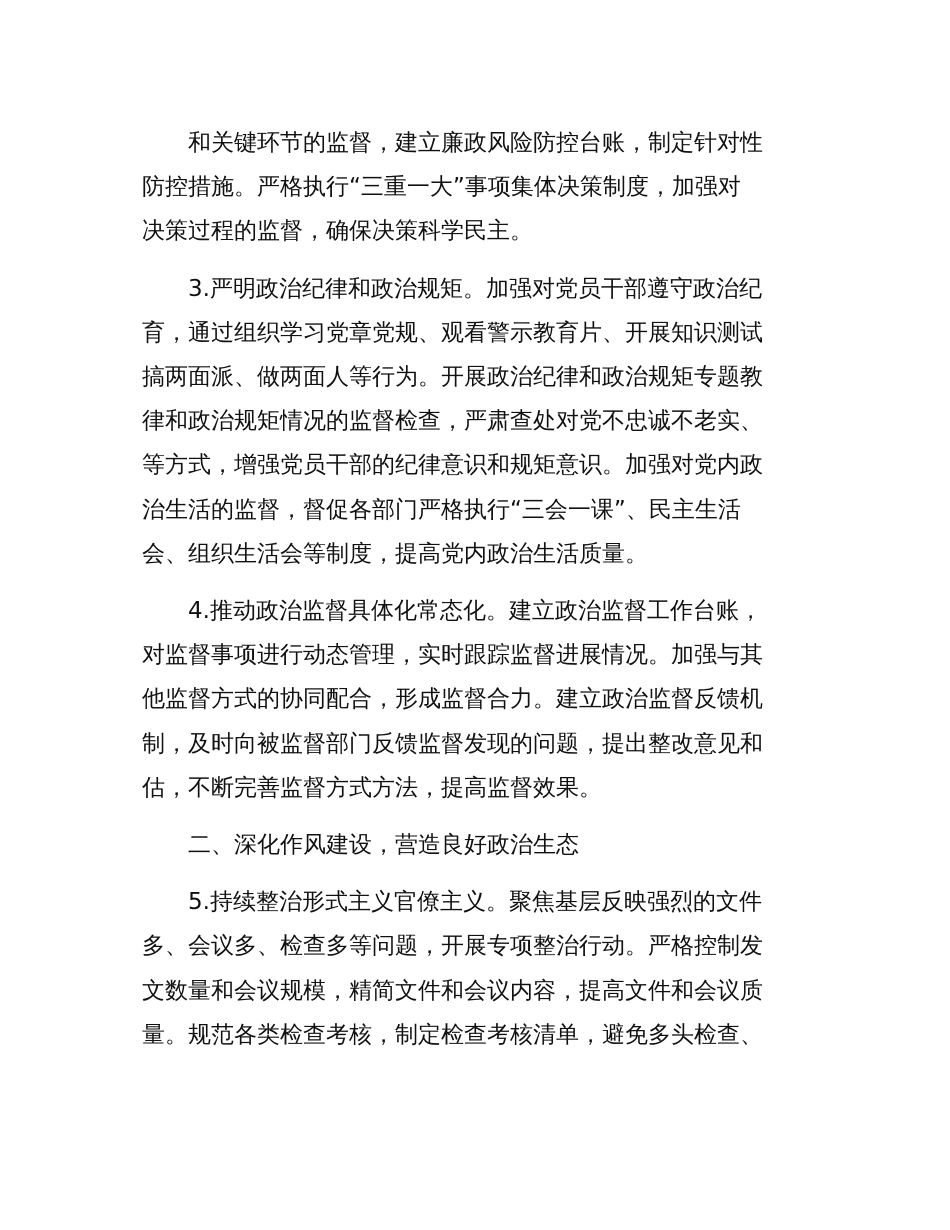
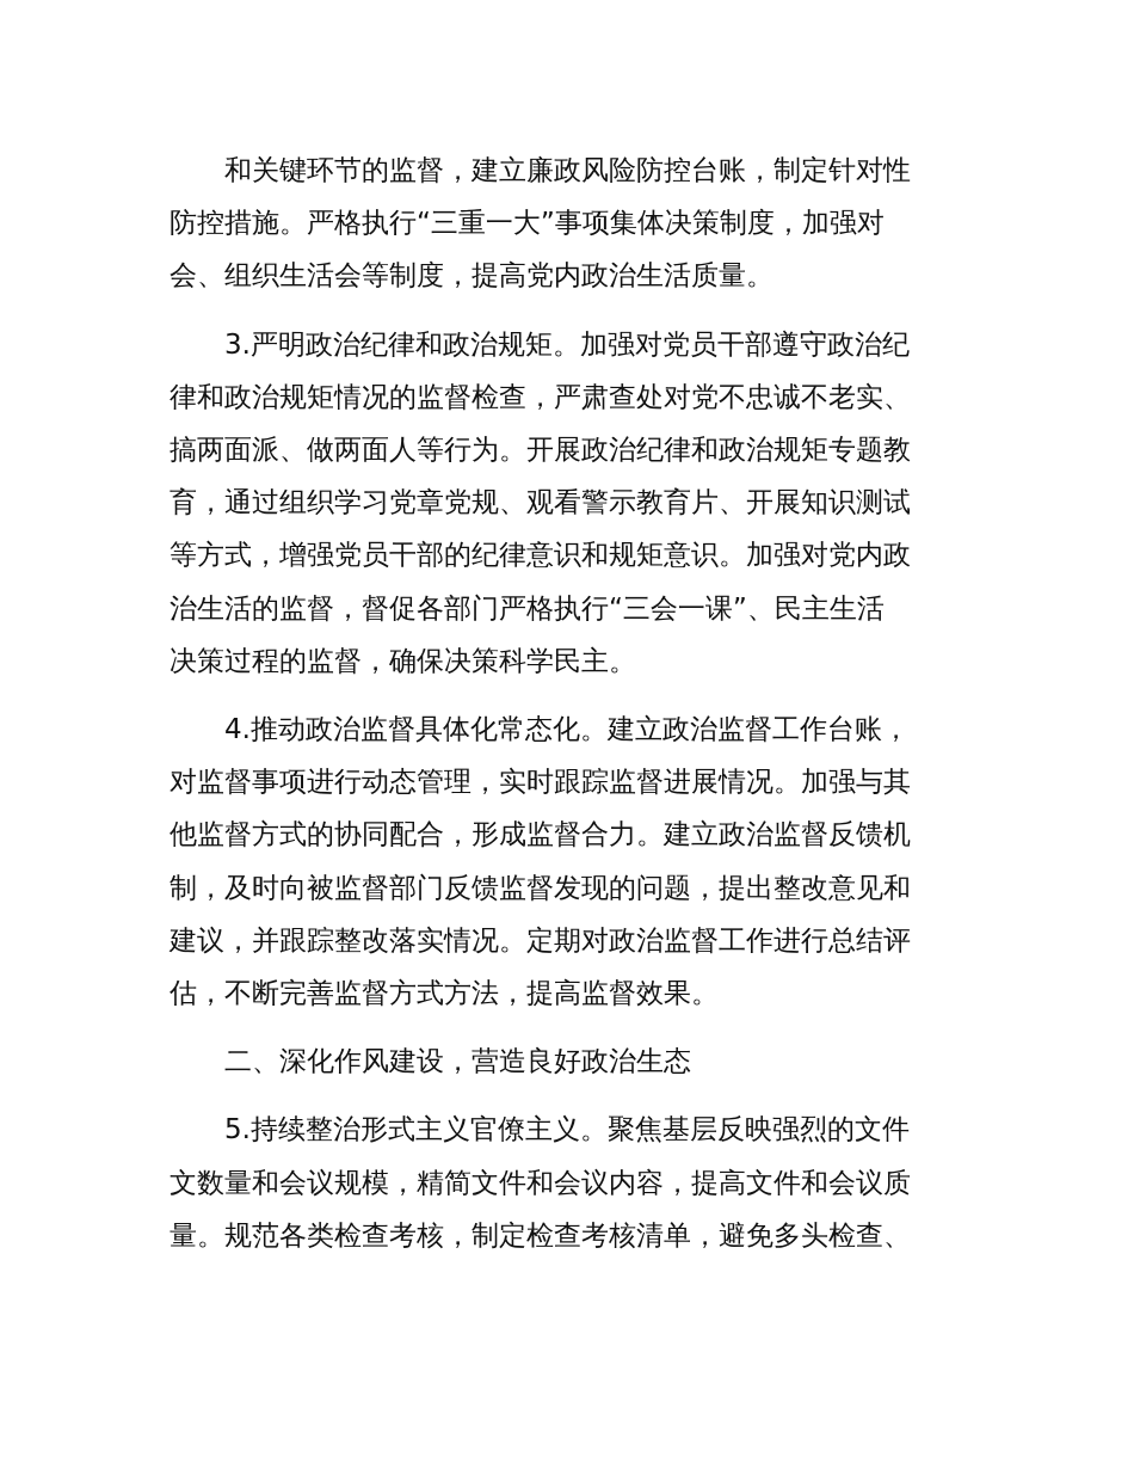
  和关键环节的监督，建立廉政风险防控台账，制定针对性
  防控措施。严格执行“三重一大”事项集体决策制度，加强对
- 决策过程的监督，确保决策科学民主。
+ 会、组织生活会等制度，提高党内政治生活质量。
  3.严明政治纪律和政治规矩。加强对党员干部遵守政治纪
- 育，通过组织学习党章党规、观看警示教育片、开展知识测试
+ 律和政治规矩情况的监督检查，严肃查处对党不忠诚不老实、
  搞两面派、做两面人等行为。开展政治纪律和政治规矩专题教
- 律和政治规矩情况的监督检查，严肃查处对党不忠诚不老实、
+ 育，通过组织学习党章党规、观看警示教育片、开展知识测试
  等方式，增强党员干部的纪律意识和规矩意识。加强对党内政
  治生活的监督，督促各部门严格执行“三会一课”、民主生活
- 会、组织生活会等制度，提高党内政治生活质量。
+ 决策过程的监督，确保决策科学民主。
  4.推动政治监督具体化常态化。建立政治监督工作台账，
  对监督事项进行动态管理，实时跟踪监督进展情况。加强与其
  他监督方式的协同配合，形成监督合力。建立政治监督反馈机
  制，及时向被监督部门反馈监督发现的问题，提出整改意见和
+ 建议，并跟踪整改落实情况。定期对政治监督工作进行总结评
  估，不断完善监督方式方法，提高监督效果。
  二、深化作风建设，营造良好政治生态
  5.持续整治形式主义官僚主义。聚焦基层反映强烈的文件
- 多、会议多、检查多等问题，开展专项整治行动。严格控制发
  文数量和会议规模，精简文件和会议内容，提高文件和会议质
  量。规范各类检查考核，制定检查考核清单，避免多头检查、
